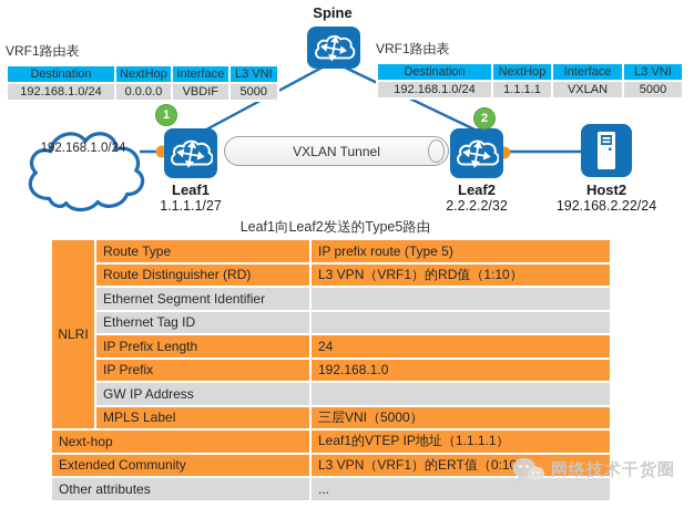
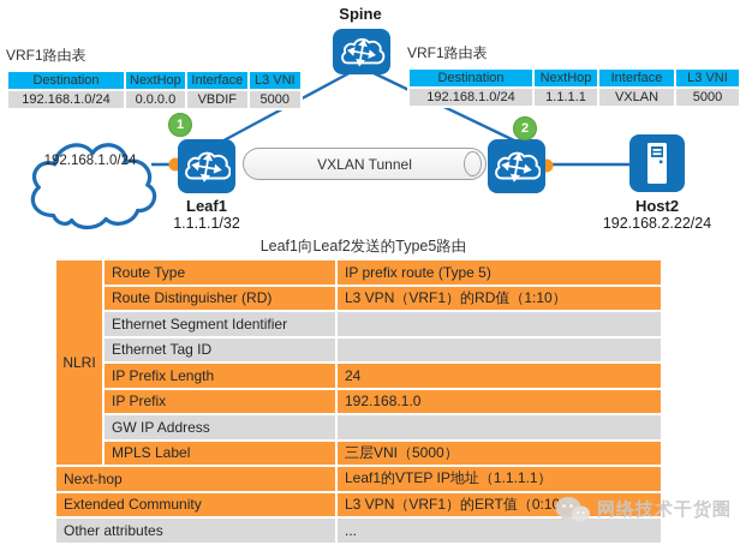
  VRF1路由表
  Destination	NextHop	Interface	L3 VNI
  192.168.1.0/24	0.0.0.0	VBDIF	5000
  VRF1路由表
  Destination	NextHop	Interface	L3 VNI
  192.168.1.0/24	1.1.1.1	VXLAN	5000
  Spine
  1
  2
  192.168.1.0/24
  Leaf1
- 1.1.1.1/27
+ 1.1.1.1/32
  VXLAN Tunnel
- Leaf2
- 2.2.2.2/32
  Host2
  192.168.2.22/24
  Leaf1向Leaf2发送的Type5路由
  NLRI	Route Type	IP prefix route (Type 5)
  Route Distinguisher (RD)	L3 VPN（VRF1）的RD值（1:10）
  Ethernet Segment Identifier
  Ethernet Tag ID
  IP Prefix Length	24
  IP Prefix	192.168.1.0
  GW IP Address
  MPLS Label	三层VNI（5000）
  Next-hop	Leaf1的VTEP IP地址（1.1.1.1）
  Extended Community	L3 VPN（VRF1）的ERT值（0:10
  Other attributes	...
  网络技术干货圈
